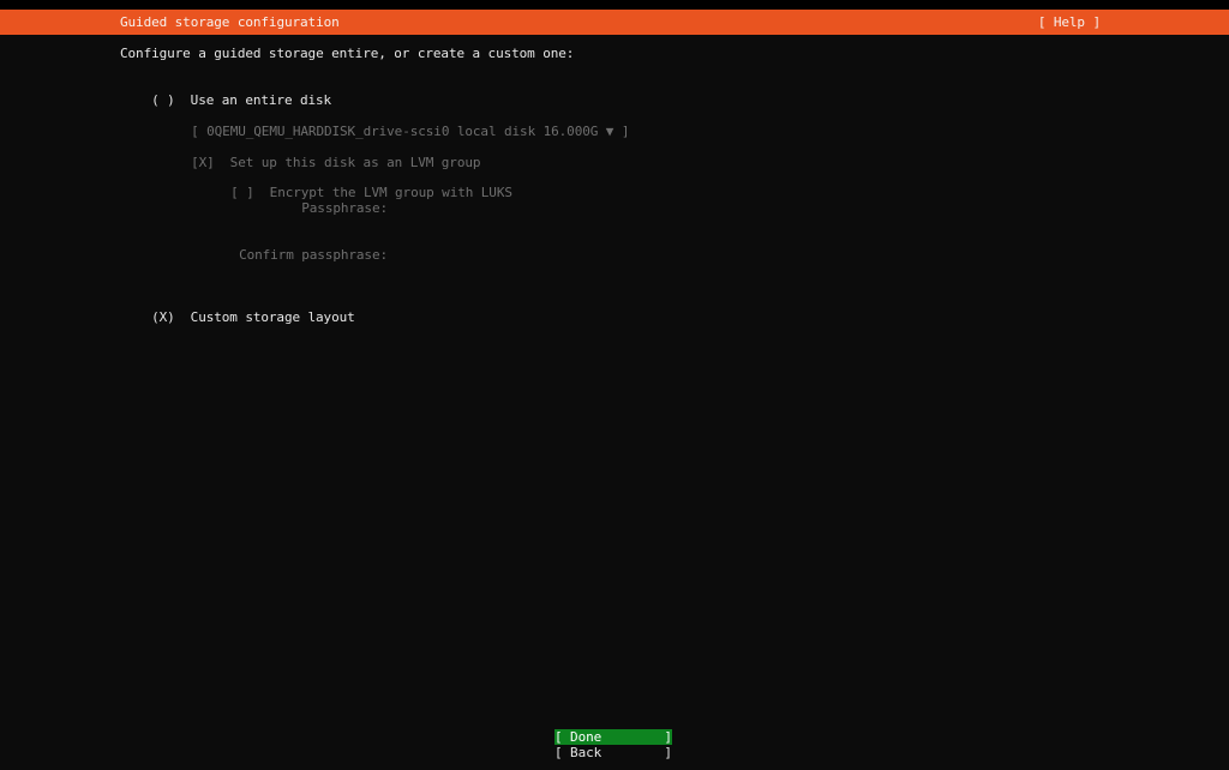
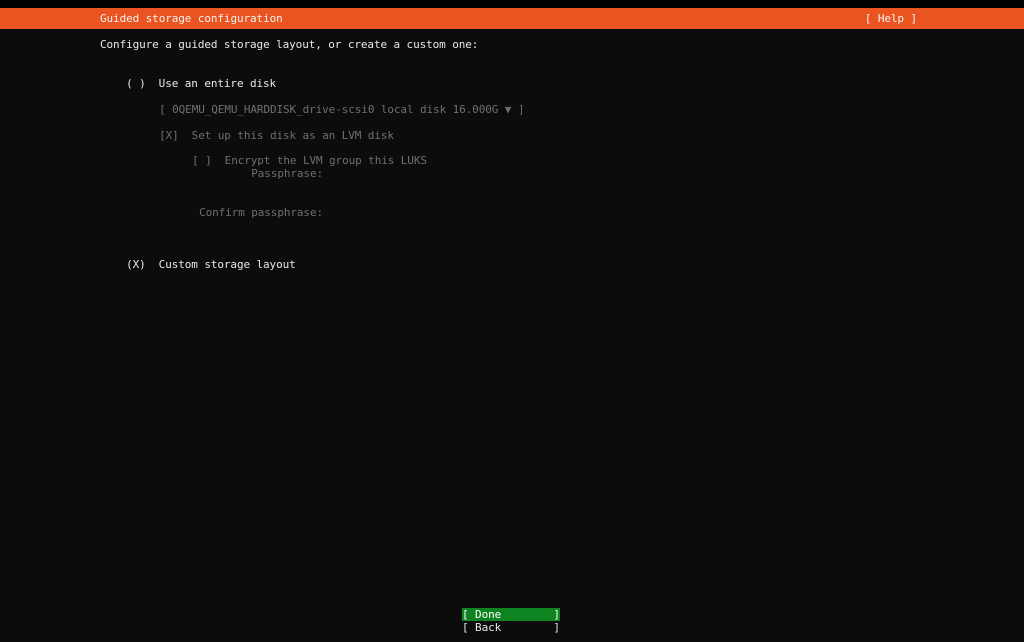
  Guided storage configuration
  [ Help ]
- Configure a guided storage entire, or create a custom one:
+ Configure a guided storage layout, or create a custom one:
  ( ) Use an entire disk
  [ 0QEMU_QEMU_HARDDISK_drive-scsi0 local disk 16.000G ▼ ]
- [X] Set up this disk as an LVM group
+ [X] Set up this disk as an LVM disk
- [ ] Encrypt the LVM group with LUKS
+ [ ] Encrypt the LVM group this LUKS
  Passphrase:
  Confirm passphrase:
  (X) Custom storage layout
  [ Done ]
  [ Back ]
